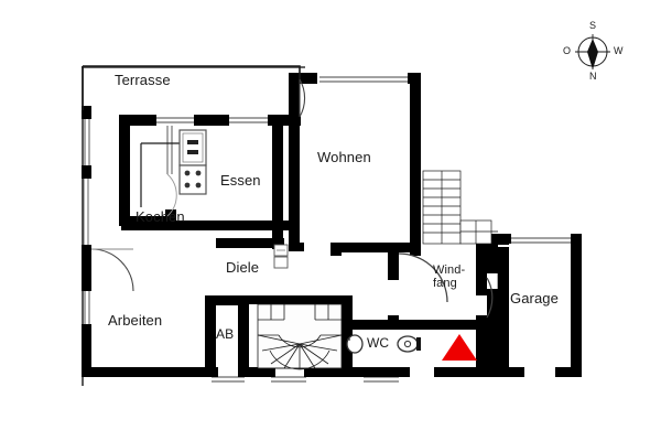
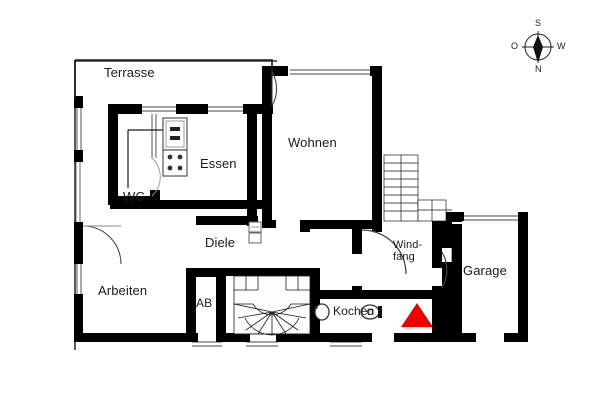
  Terrasse
- Kochen
+ WC
  Essen
  Wohnen
  Diele
  Arbeiten
  AB
- WC
+ Kochen
  Wind-
  fang
  Garage
  S
  O
  W
  N
